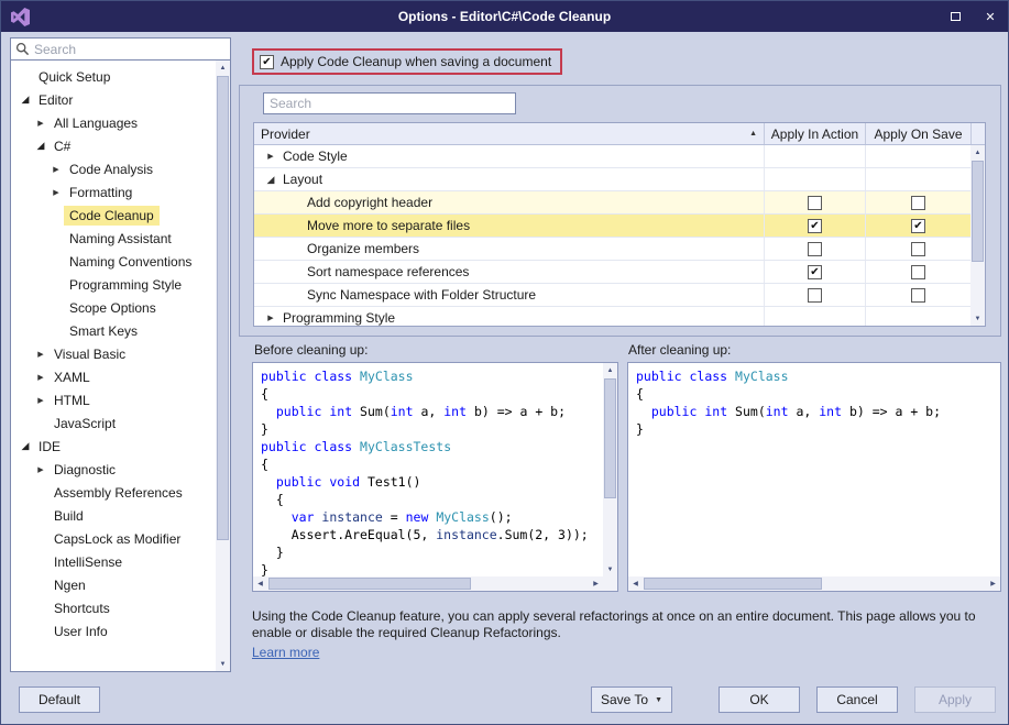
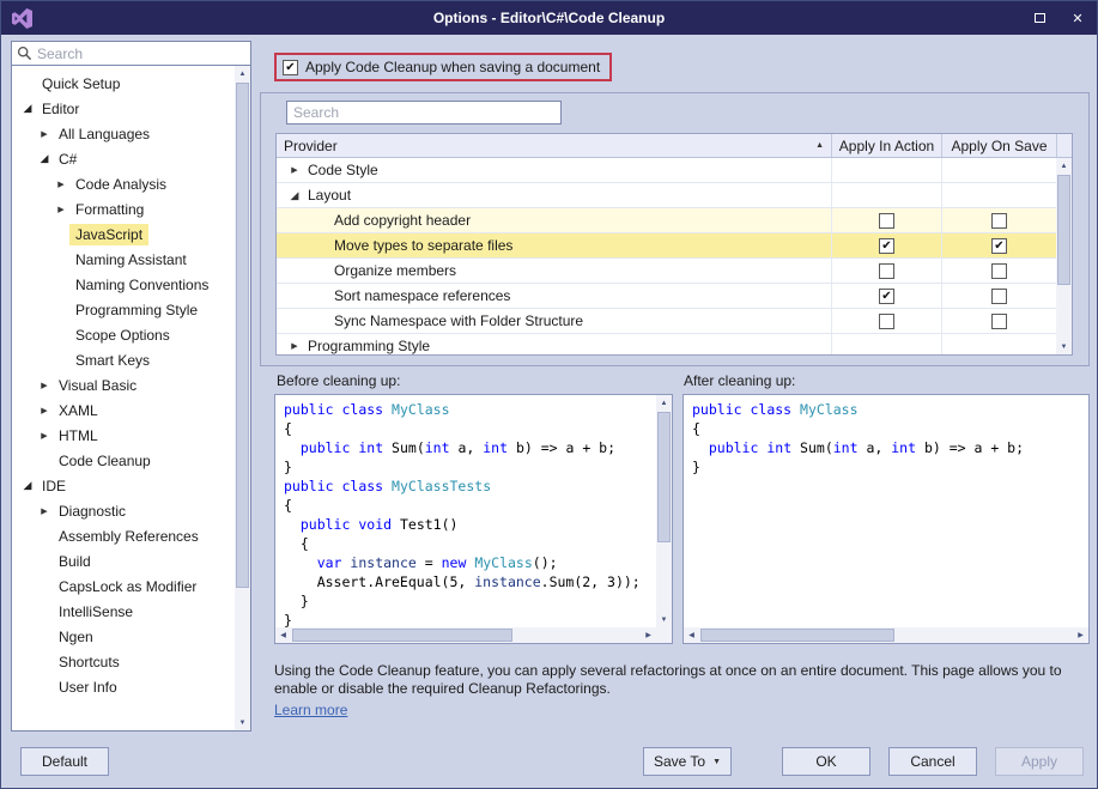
  Options - Editor\C#\Code Cleanup
  ✕
  Search
  Quick Setup
  ◢
  Editor
  All Languages
  ◢
  C#
  Code Analysis
  Formatting
- Code Cleanup
+ JavaScript
  Naming Assistant
  Naming Conventions
  Programming Style
  Scope Options
  Smart Keys
  Visual Basic
  XAML
  HTML
- JavaScript
+ Code Cleanup
  ◢
  IDE
  Diagnostic
  Assembly References
  Build
  CapsLock as Modifier
  IntelliSense
  Ngen
  Shortcuts
  User Info
  ✔
  Apply Code Cleanup when saving a document
  Search
  Provider
  Apply In Action
  Apply On Save
  Code Style
  ◢
  Layout
  Add copyright header
- Move more to separate files
+ Move types to separate files
  ✔
  ✔
  Organize members
  Sort namespace references
  ✔
  Sync Namespace with Folder Structure
  Programming Style
  Before cleaning up:
  public class MyClass
  {
  public int Sum(int a, int b) => a + b;
  }
  public class MyClassTests
  {
  public void Test1()
  {
  var instance = new MyClass();
  Assert.AreEqual(5, instance.Sum(2, 3));
  }
  }
  After cleaning up:
  public class MyClass
  {
  public int Sum(int a, int b) => a + b;
  }
  Using the Code Cleanup feature, you can apply several refactorings at once on an entire document. This page allows you to enable or disable the required Cleanup Refactorings.
  Learn more
  Default
  Save To
  OK
  Cancel
  Apply
